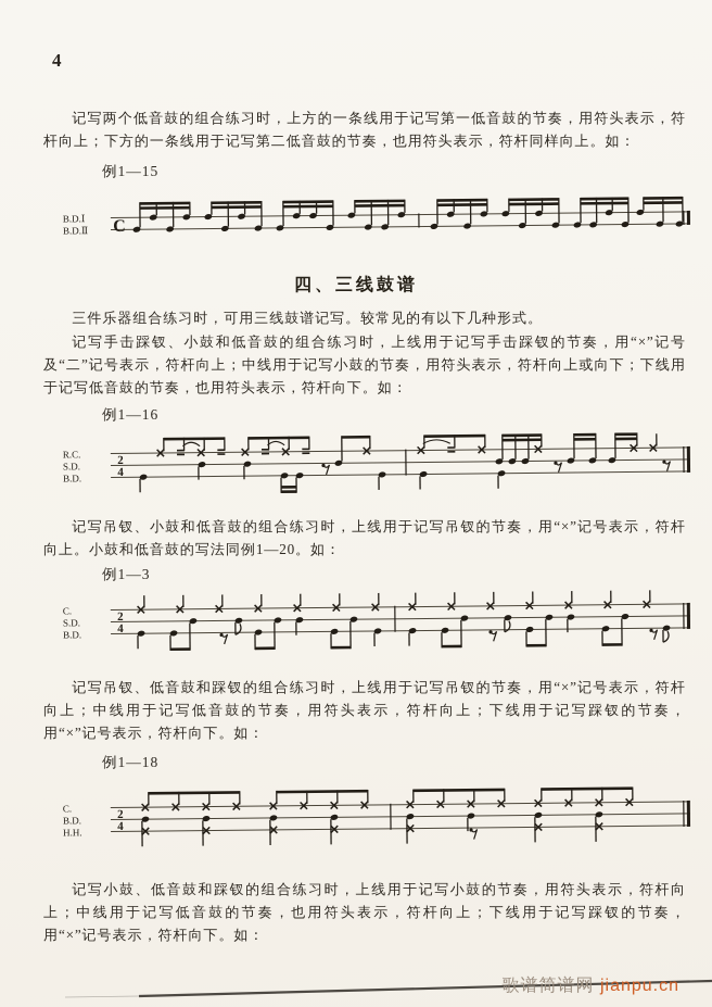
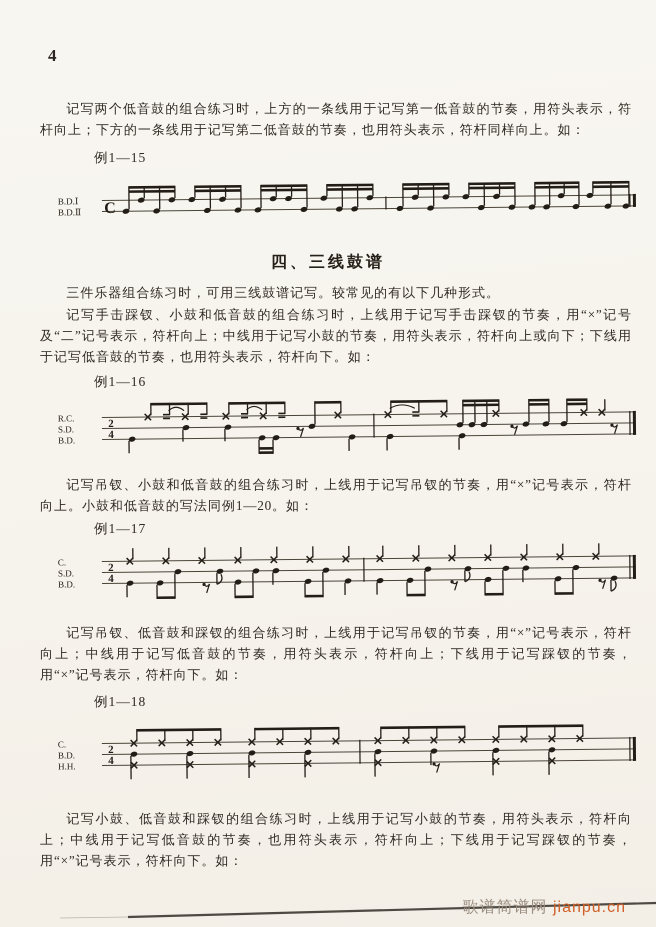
  4
  记写两个低音鼓的组合练习时，上方的一条线用于记写第一低音鼓的节奏，用符头表示，符杆向上；下方的一条线用于记写第二低音鼓的节奏，也用符头表示，符杆同样向上。如：
  例1—15
  B.D.Ⅰ
  B.D.Ⅱ
  C
  四、三线鼓谱
  三件乐器组合练习时，可用三线鼓谱记写。较常见的有以下几种形式。
  记写手击踩钗、小鼓和低音鼓的组合练习时，上线用于记写手击踩钗的节奏，用“×”记号及“二”记号表示，符杆向上；中线用于记写小鼓的节奏，用符头表示，符杆向上或向下；下线用于记写低音鼓的节奏，也用符头表示，符杆向下。如：
  例1—16
  R.C.
  S.D.
  B.D.
  2
  4
  记写吊钗、小鼓和低音鼓的组合练习时，上线用于记写吊钗的节奏，用“×”记号表示，符杆向上。小鼓和低音鼓的写法同例1—20。如：
- 例1—3
+ 例1—17
  C.
  S.D.
  B.D.
  2
  4
  记写吊钗、低音鼓和踩钗的组合练习时，上线用于记写吊钗的节奏，用“×”记号表示，符杆向上；中线用于记写低音鼓的节奏，用符头表示，符杆向上；下线用于记写踩钗的节奏，用“×”记号表示，符杆向下。如：
  例1—18
  C.
  B.D.
  H.H.
  2
  4
  记写小鼓、低音鼓和踩钗的组合练习时，上线用于记写小鼓的节奏，用符头表示，符杆向上；中线用于记写低音鼓的节奏，也用符头表示，符杆向上；下线用于记写踩钗的节奏，用“×”记号表示，符杆向下。如：
  歌谱简谱网 jianpu.cn
